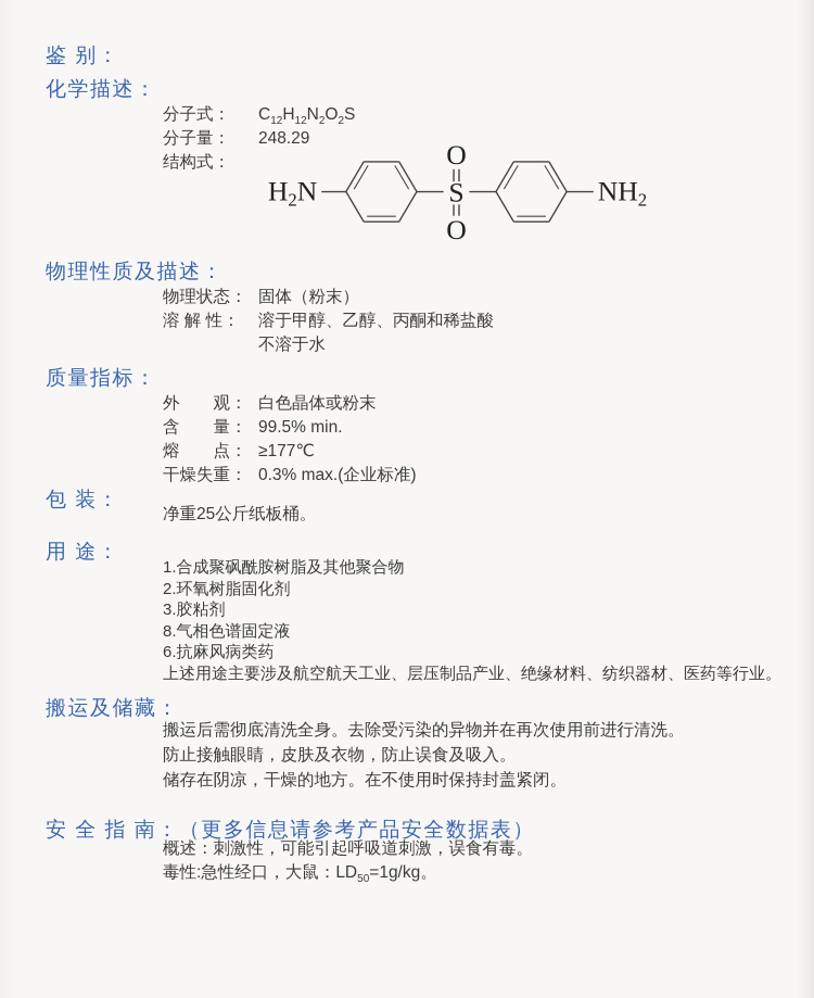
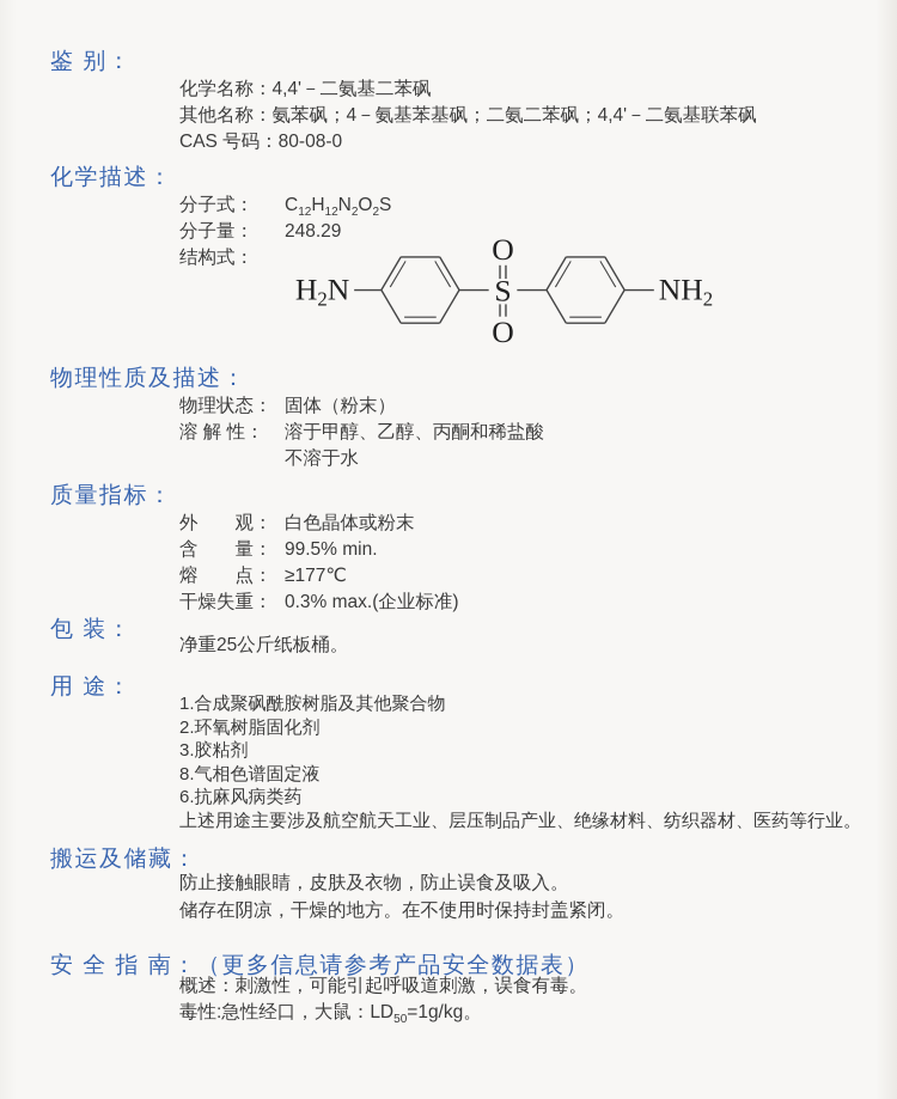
  鉴 别：
+ 化学名称：4,4'－二氨基二苯砜
+ 其他名称：氨苯砜；4－氨基苯基砜；二氨二苯砜；4,4'－二氨基联苯砜
+ CAS 号码：80-08-0
  化学描述：
  分子式： C12H12N2O2S
  分子量： 248.29
  结构式：
  H2N
  O
  S
  O
  NH2
  物理性质及描述：
  物理状态： 固体（粉末）
  溶 解 性： 溶于甲醇、乙醇、丙酮和稀盐酸
  不溶于水
  质量指标：
  外 观： 白色晶体或粉末
  含 量： 99.5% min.
  熔 点： ≥177℃
  干燥失重： 0.3% max.(企业标准)
  包 装：
  净重25公斤纸板桶。
  用 途：
  1.合成聚砜酰胺树脂及其他聚合物
  2.环氧树脂固化剂
  3.胶粘剂
  8.气相色谱固定液
  6.抗麻风病类药
  上述用途主要涉及航空航天工业、层压制品产业、绝缘材料、纺织器材、医药等行业。
  搬运及储藏：
- 搬运后需彻底清洗全身。去除受污染的异物并在再次使用前进行清洗。
  防止接触眼睛，皮肤及衣物，防止误食及吸入。
  储存在阴凉，干燥的地方。在不使用时保持封盖紧闭。
  安 全 指 南：（更多信息请参考产品安全数据表）
  概述：刺激性，可能引起呼吸道刺激，误食有毒。
  毒性:急性经口，大鼠：LD50=1g/kg。
